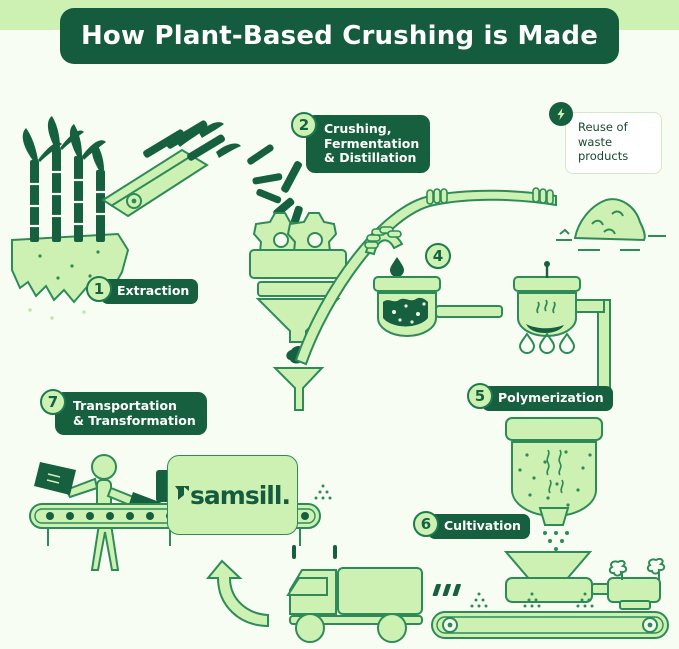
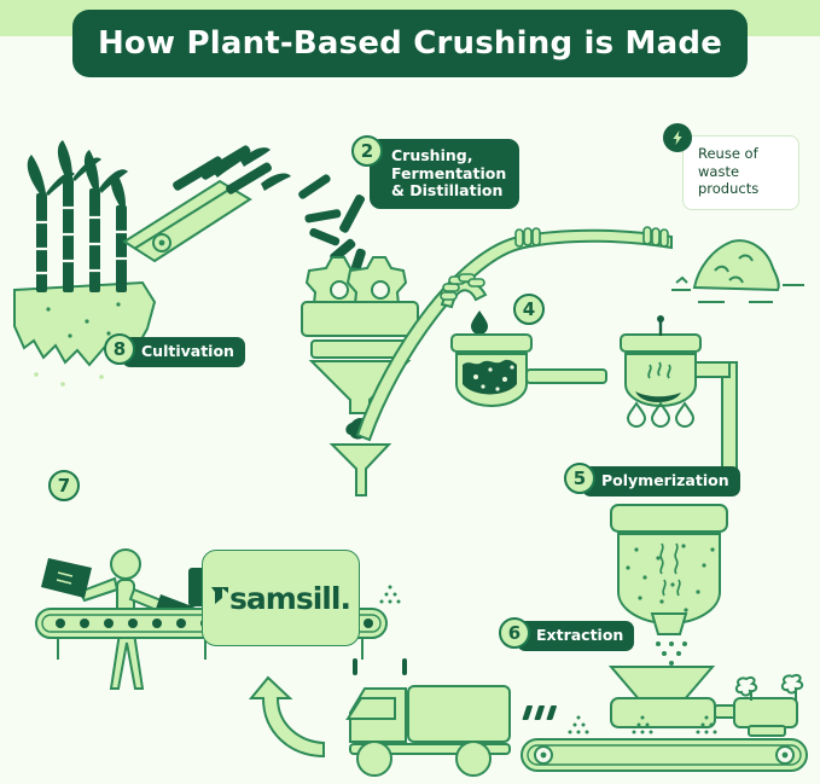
  How Plant-Based Crushing is Made
- 1
+ 8
- Extraction
+ Cultivation
  2
  Crushing,
  Fermentation
  & Distillation
  4
  5
  Polymerization
  6
- Cultivation
+ Extraction
  7
- Transportation
- & Transformation
  Reuse of
  waste
  products
  samsill
  .
